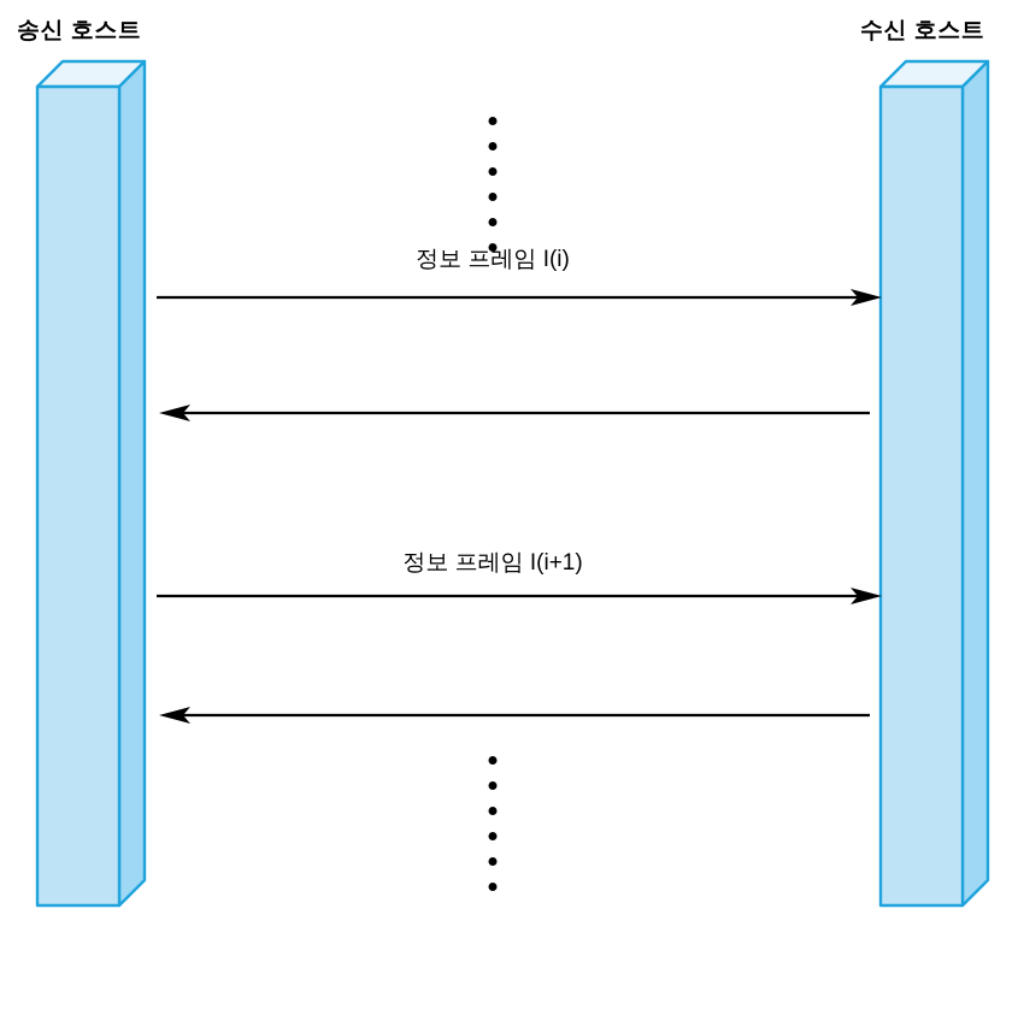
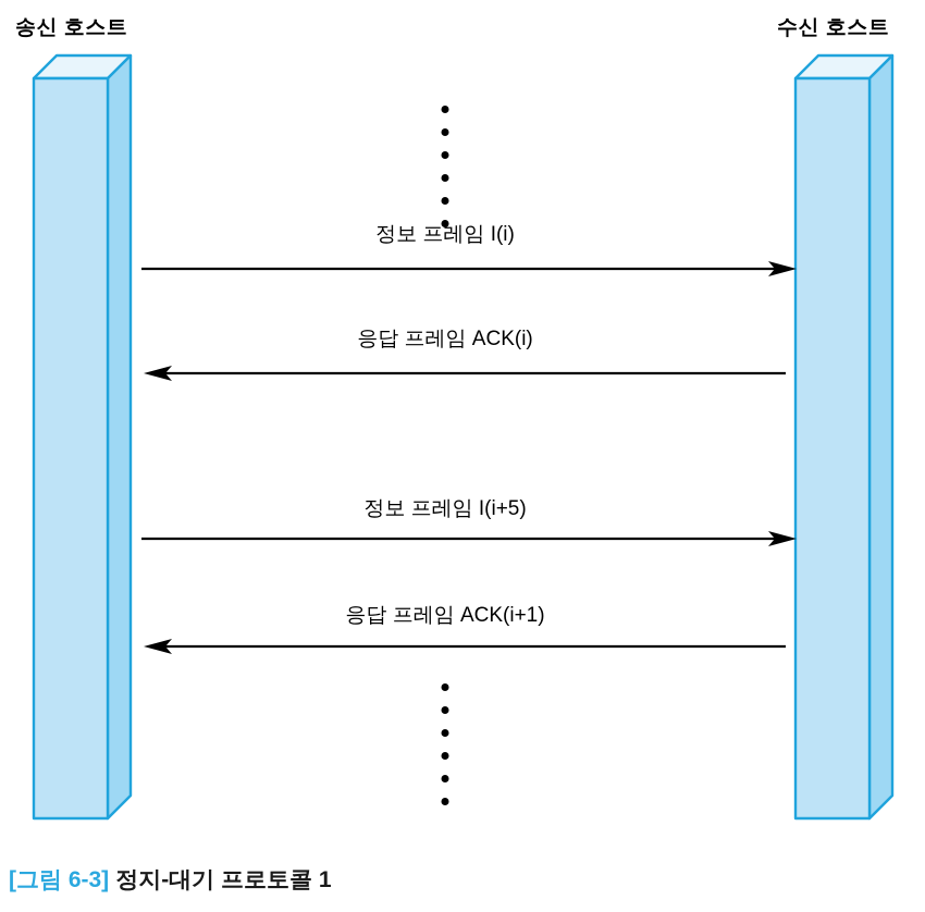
  송신 호스트
  수신 호스트
  정보 프레임 I(i)
+ 응답 프레임 ACK(i)
- 정보 프레임 I(i+1)
+ 정보 프레임 I(i+5)
+ 응답 프레임 ACK(i+1)
+ [그림 6-3] 정지-대기 프로토콜 1
